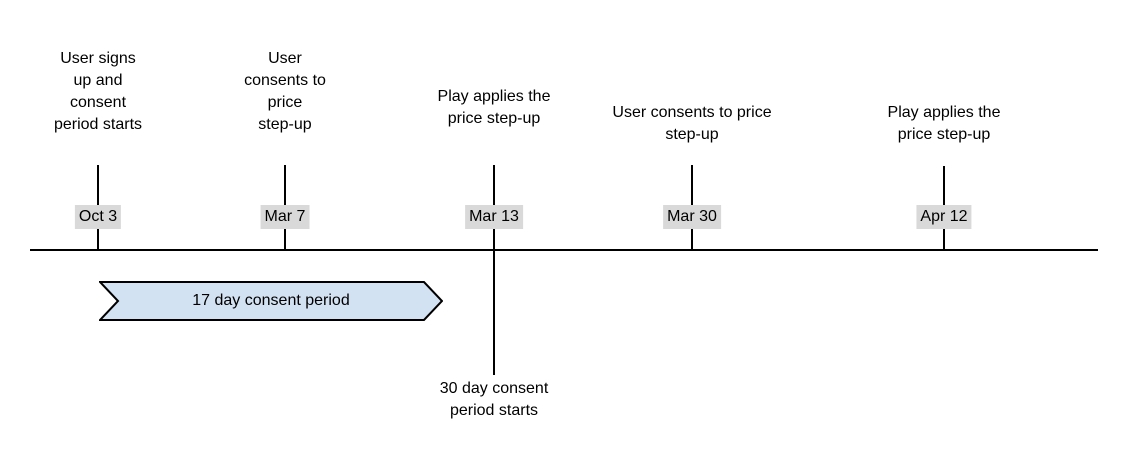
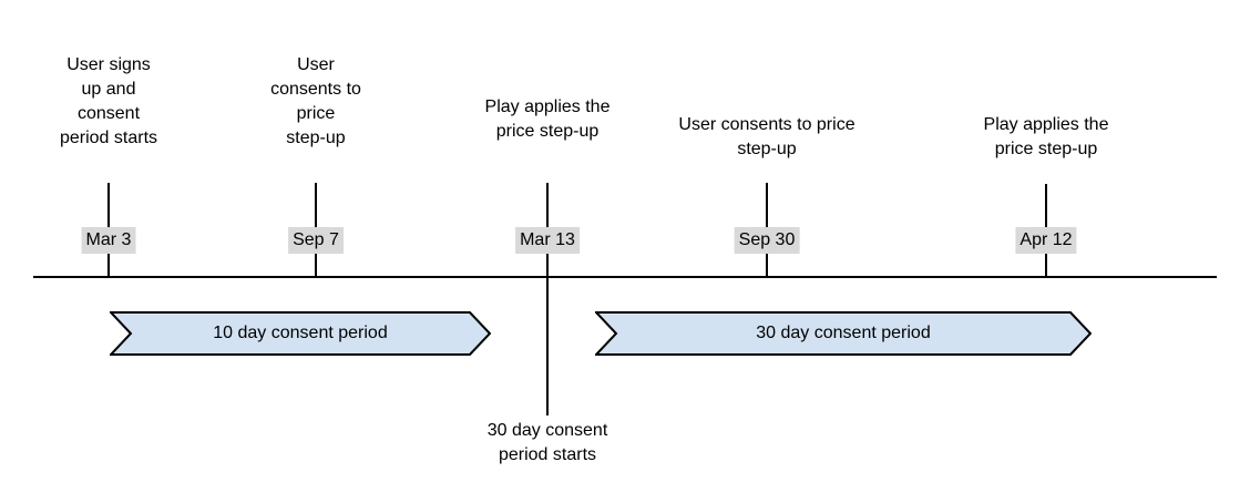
  User signs
  up and
  consent
  period starts
- Oct 3
+ Mar 3
  User
  consents to
  price
  step-up
- Mar 7
+ Sep 7
  Play applies the
  price step-up
  Mar 13
  30 day consent
  period starts
  User consents to price
  step-up
- Mar 30
+ Sep 30
  Play applies the
  price step-up
  Apr 12
- 17 day consent period
+ 10 day consent period
+ 30 day consent period
